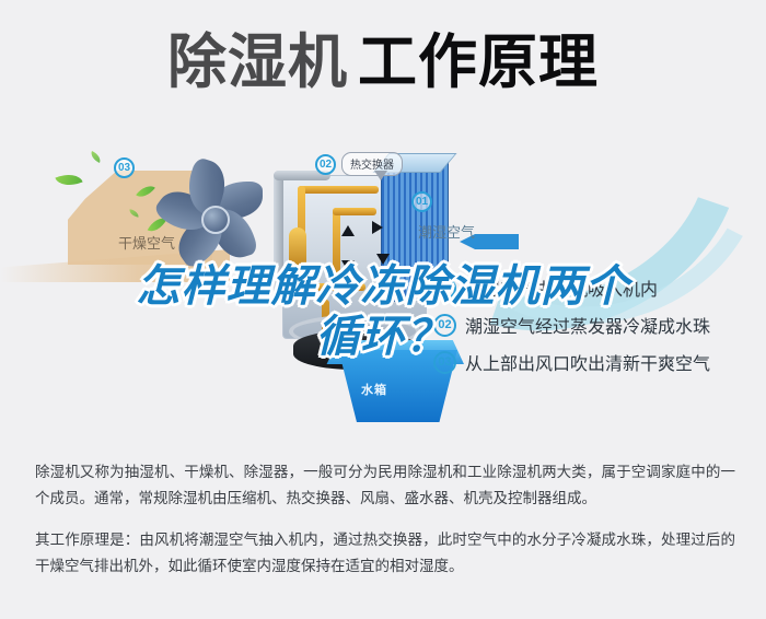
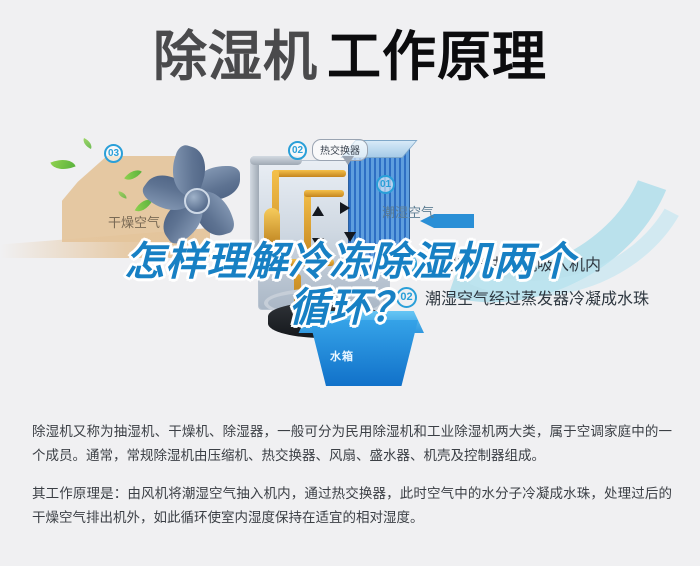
  除湿机 工作原理
  水箱
  03
  干燥空气
  02
  热交换器
  01
  潮湿空气
  01
  潮湿空气由风机吸入机内
  02
  潮湿空气经过蒸发器冷凝成水珠
- 从上部出风口吹出清新干爽空气
  怎样理解冷冻除湿机两个
  循环？
  除湿机又称为抽湿机、干燥机、除湿器，一般可分为民用除湿机和工业除湿机两大类，属于空调家庭中的一个成员。通常，常规除湿机由压缩机、热交换器、风扇、盛水器、机壳及控制器组成。
  其工作原理是：由风机将潮湿空气抽入机内，通过热交换器，此时空气中的水分子冷凝成水珠，处理过后的干燥空气排出机外，如此循环使室内湿度保持在适宜的相对湿度。
